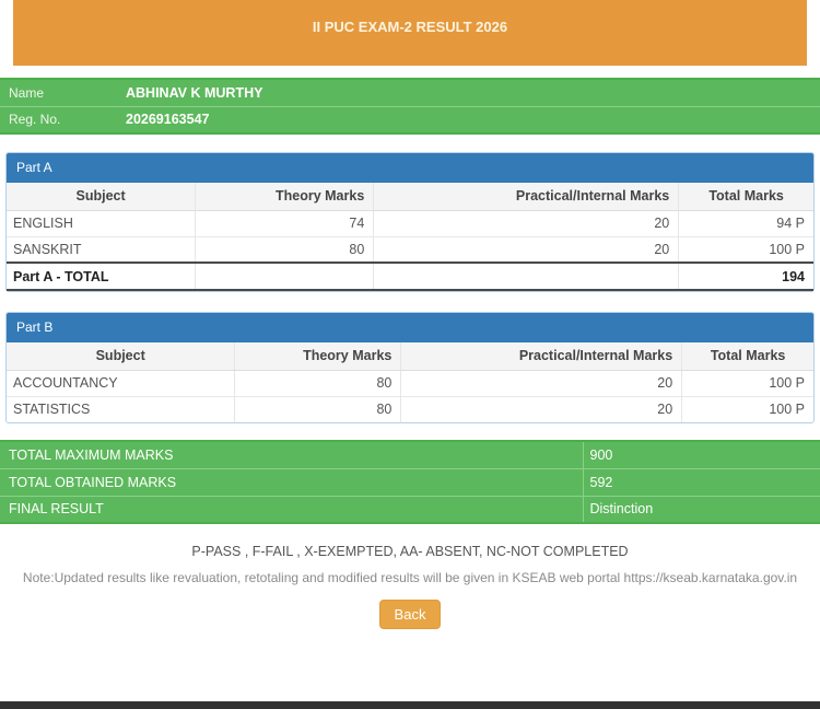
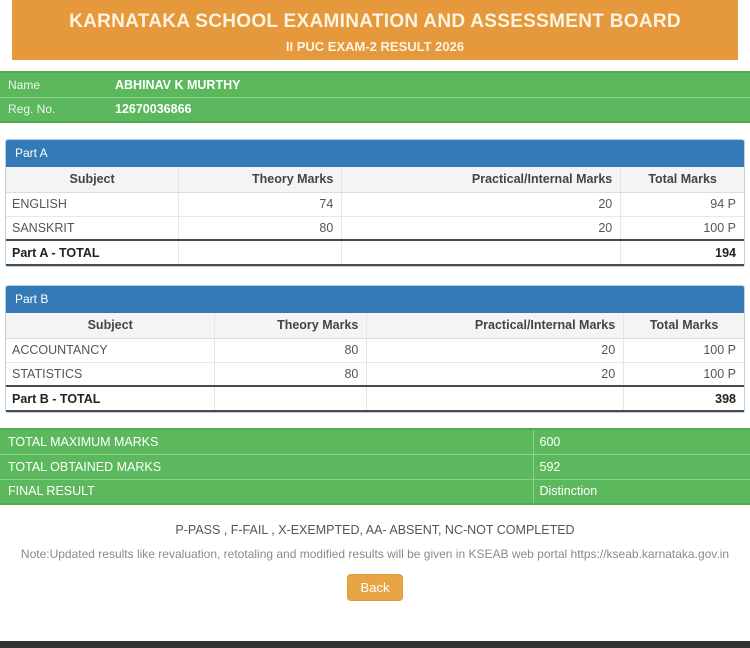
+ KARNATAKA SCHOOL EXAMINATION AND ASSESSMENT BOARD
  II PUC EXAM-2 RESULT 2026
  Name	ABHINAV K MURTHY
- Reg. No.	20269163547
+ Reg. No.	12670036866
  Part A
  Subject	Theory Marks	Practical/Internal Marks	Total Marks
  ENGLISH	74	20	94 P
  SANSKRIT	80	20	100 P
  Part A - TOTAL			194
  Part B
  Subject	Theory Marks	Practical/Internal Marks	Total Marks
  ACCOUNTANCY	80	20	100 P
  STATISTICS	80	20	100 P
+ Part B - TOTAL			398
- TOTAL MAXIMUM MARKS	900
+ TOTAL MAXIMUM MARKS	600
  TOTAL OBTAINED MARKS	592
  FINAL RESULT	Distinction
  P-PASS , F-FAIL , X-EXEMPTED, AA- ABSENT, NC-NOT COMPLETED
  Note:Updated results like revaluation, retotaling and modified results will be given in KSEAB web portal https://kseab.karnataka.gov.in
  Back
